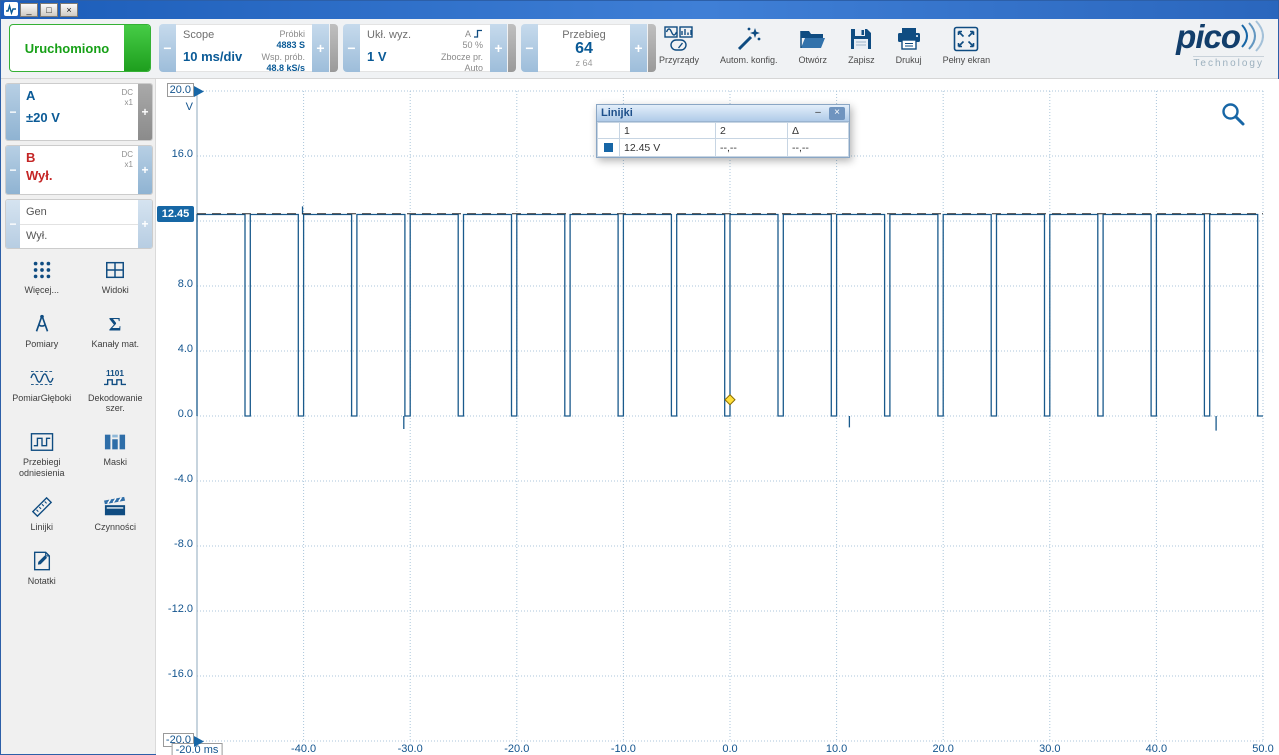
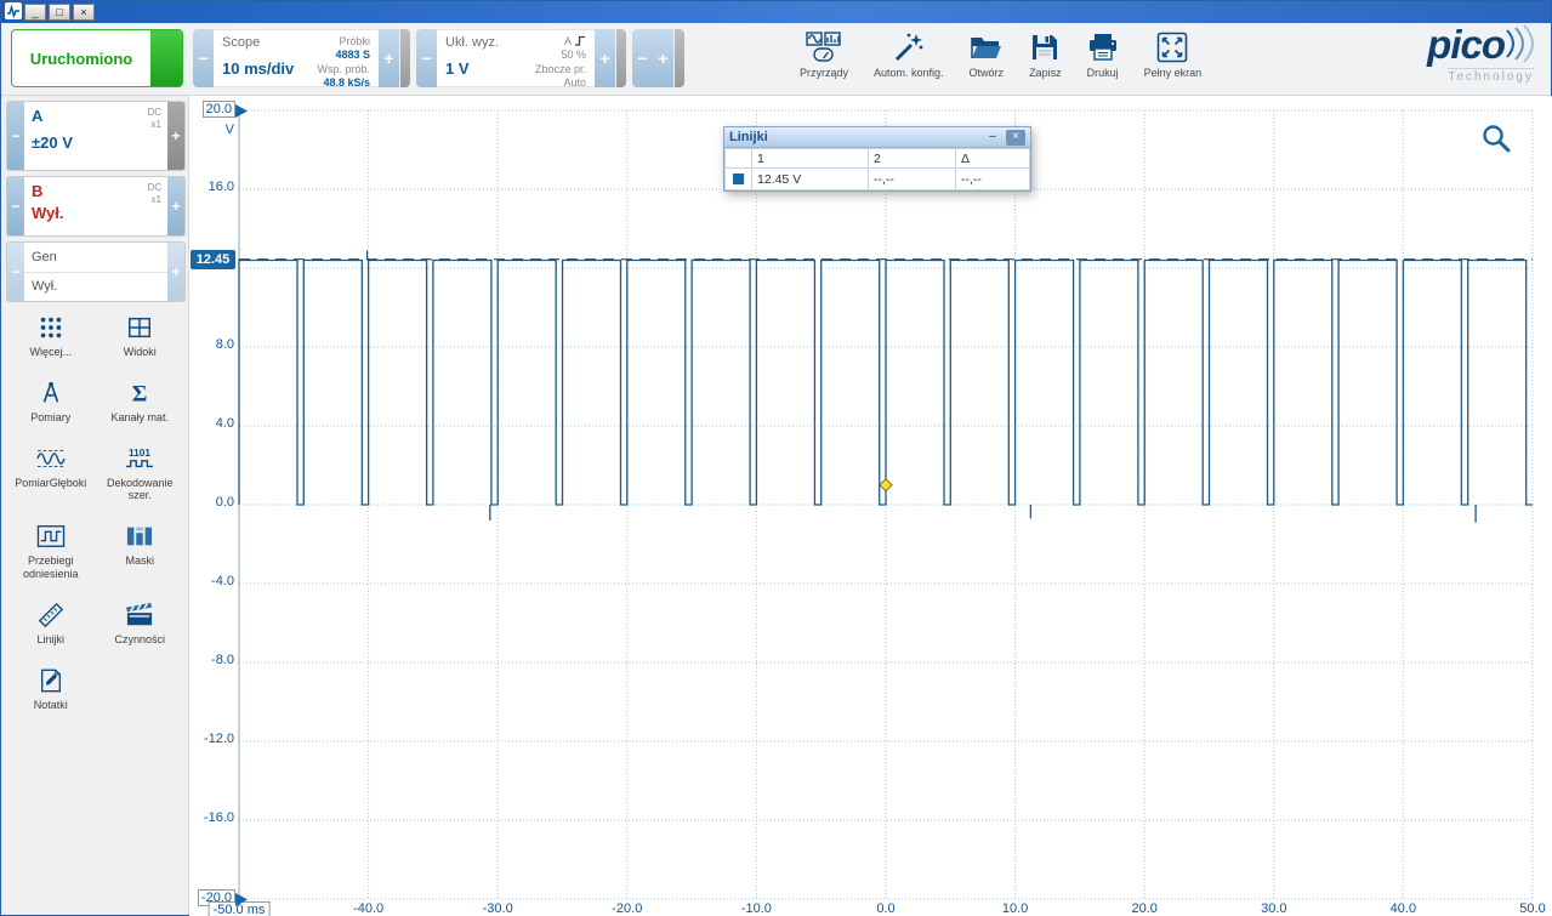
  _
  □
  ×
  Uruchomiono
  −
  Scope
  10 ms/div
  Próbki
  4883 S
  Wsp. prób.
  48.8 kS/s
  +
  −
  Ukł. wyz.
  1 V
  A
  50 %
  Zbocze pr.
  Auto
  +
  −
- Przebieg
- 64
- z 64
  +
  Przyrządy
  Autom. konfig.
  Otwórz
  Zapisz
  Drukuj
  Pełny ekran
  pico
  Technology
  −
  A
  DC
  x1
  ±20 V
  +
  −
  B
  DC
  x1
  Wył.
  +
  −
  Gen
  Wył.
  +
  Więcej...
  Widoki
  Pomiary
  Σ
  Kanały mat.
  PomiarGłęboki
  1101
  Dekodowanie szer.
  Przebiegi odniesienia
  Maski
  Linijki
  Czynności
  Notatki
  20.0
  16.0
  8.0
  4.0
  0.0
  -4.0
  -8.0
  -12.0
  -16.0
  -20.0
  V
- -20.0 ms
+ -50.0 ms
  -40.0
  -30.0
  -20.0
  -10.0
  0.0
  10.0
  20.0
  30.0
  40.0
  50.0
  12.45
  Linijki
  –
  ×
  	1	2	Δ
  	12.45 V	--,--	--,--
